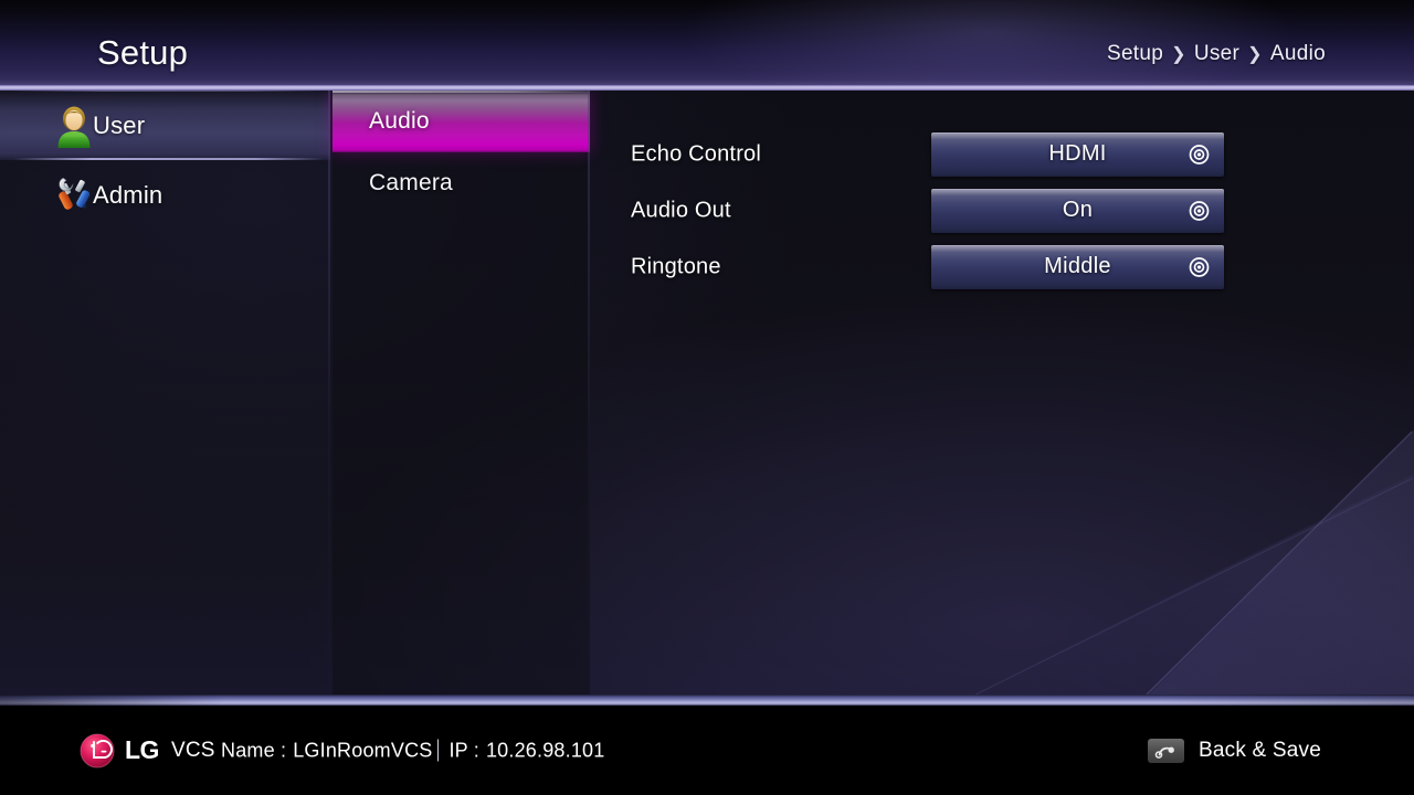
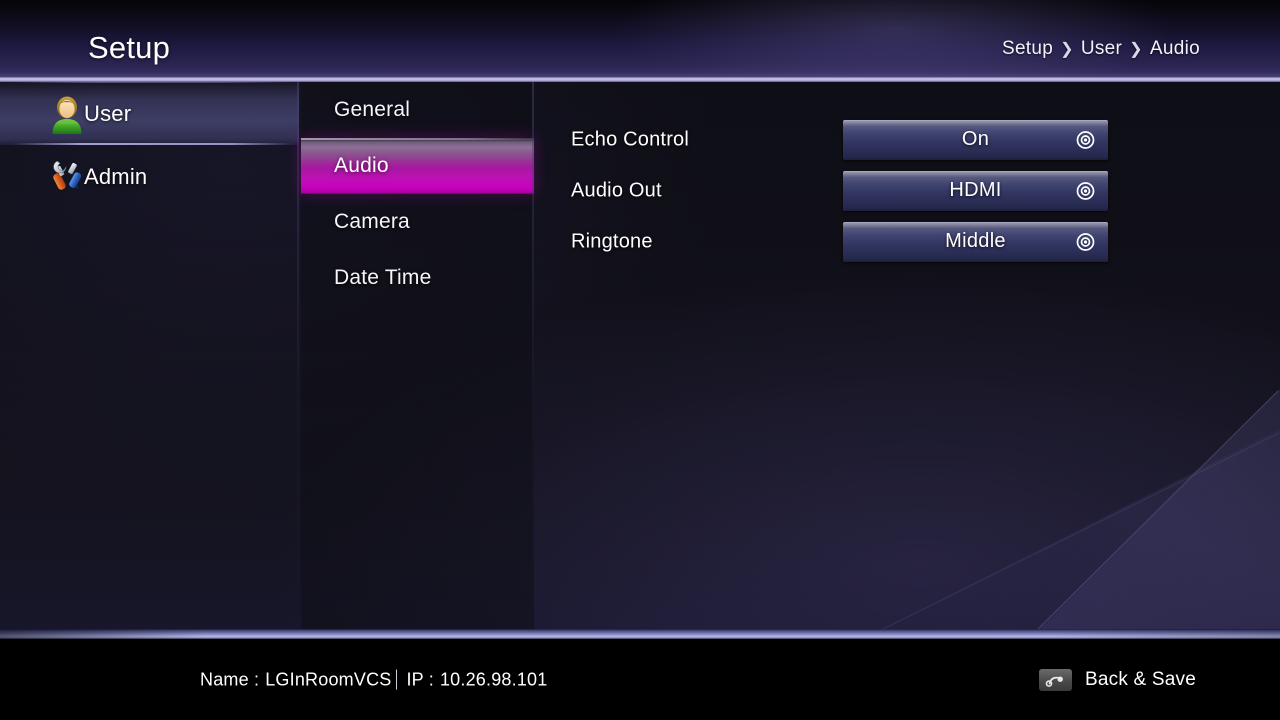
  Setup
  Setup
  ❯
  User
  ❯
  Audio
  User
  Admin
+ General
  Audio
  Camera
+ Date Time
  Echo Control
- HDMI
+ On
  Audio Out
- On
+ HDMI
  Ringtone
  Middle
- LG
- VCS
  Name :
  LGInRoomVCS
  IP :
  10.26.98.101
  Back & Save
